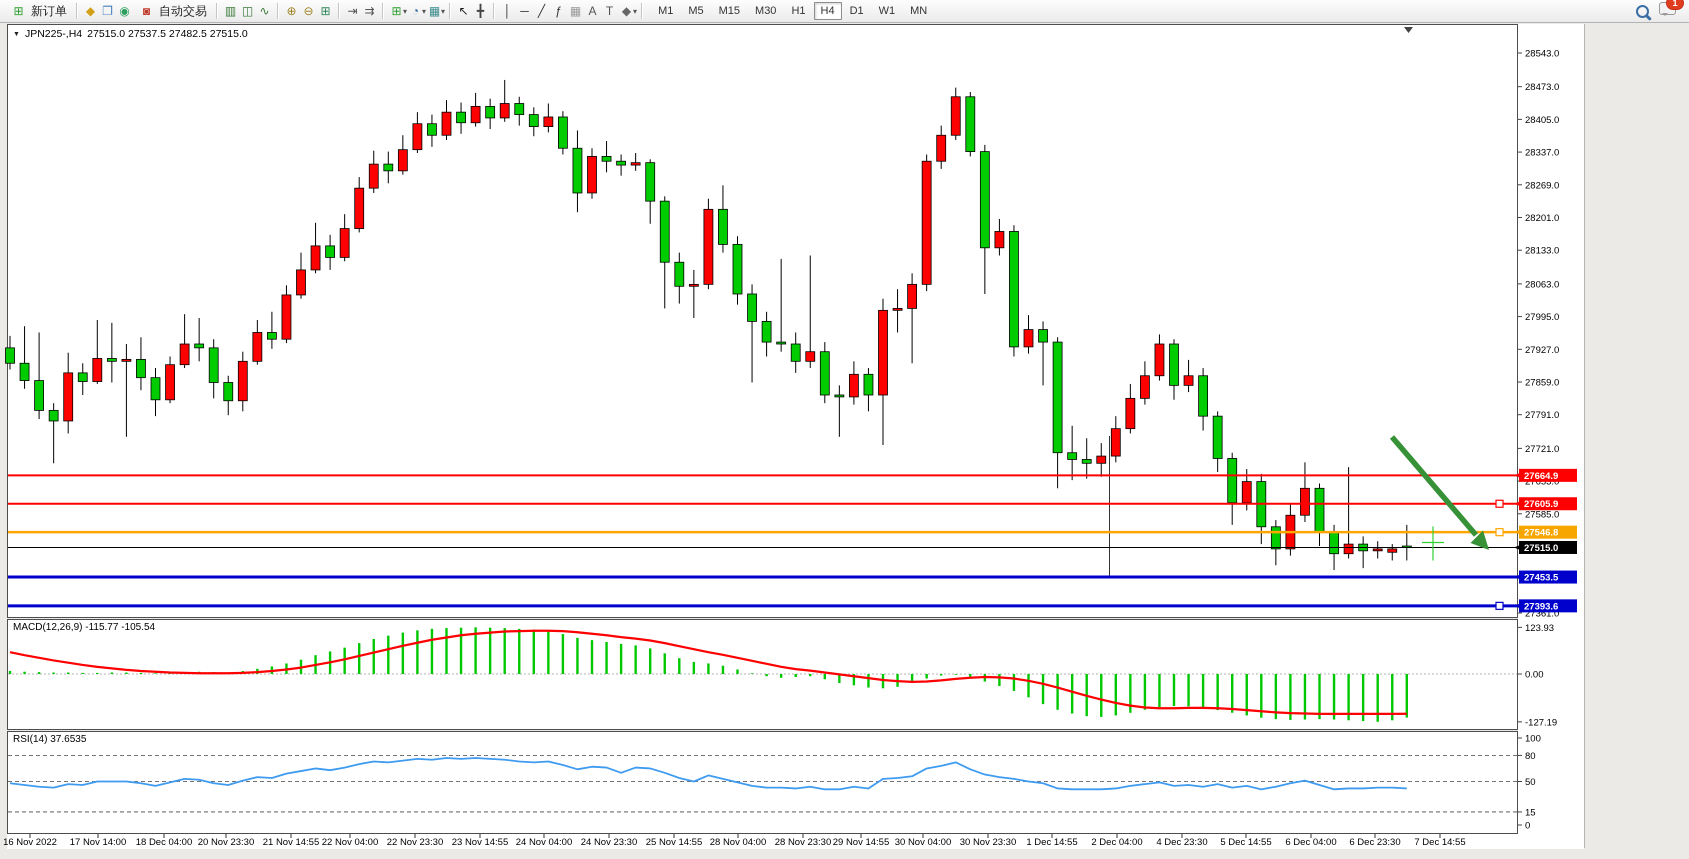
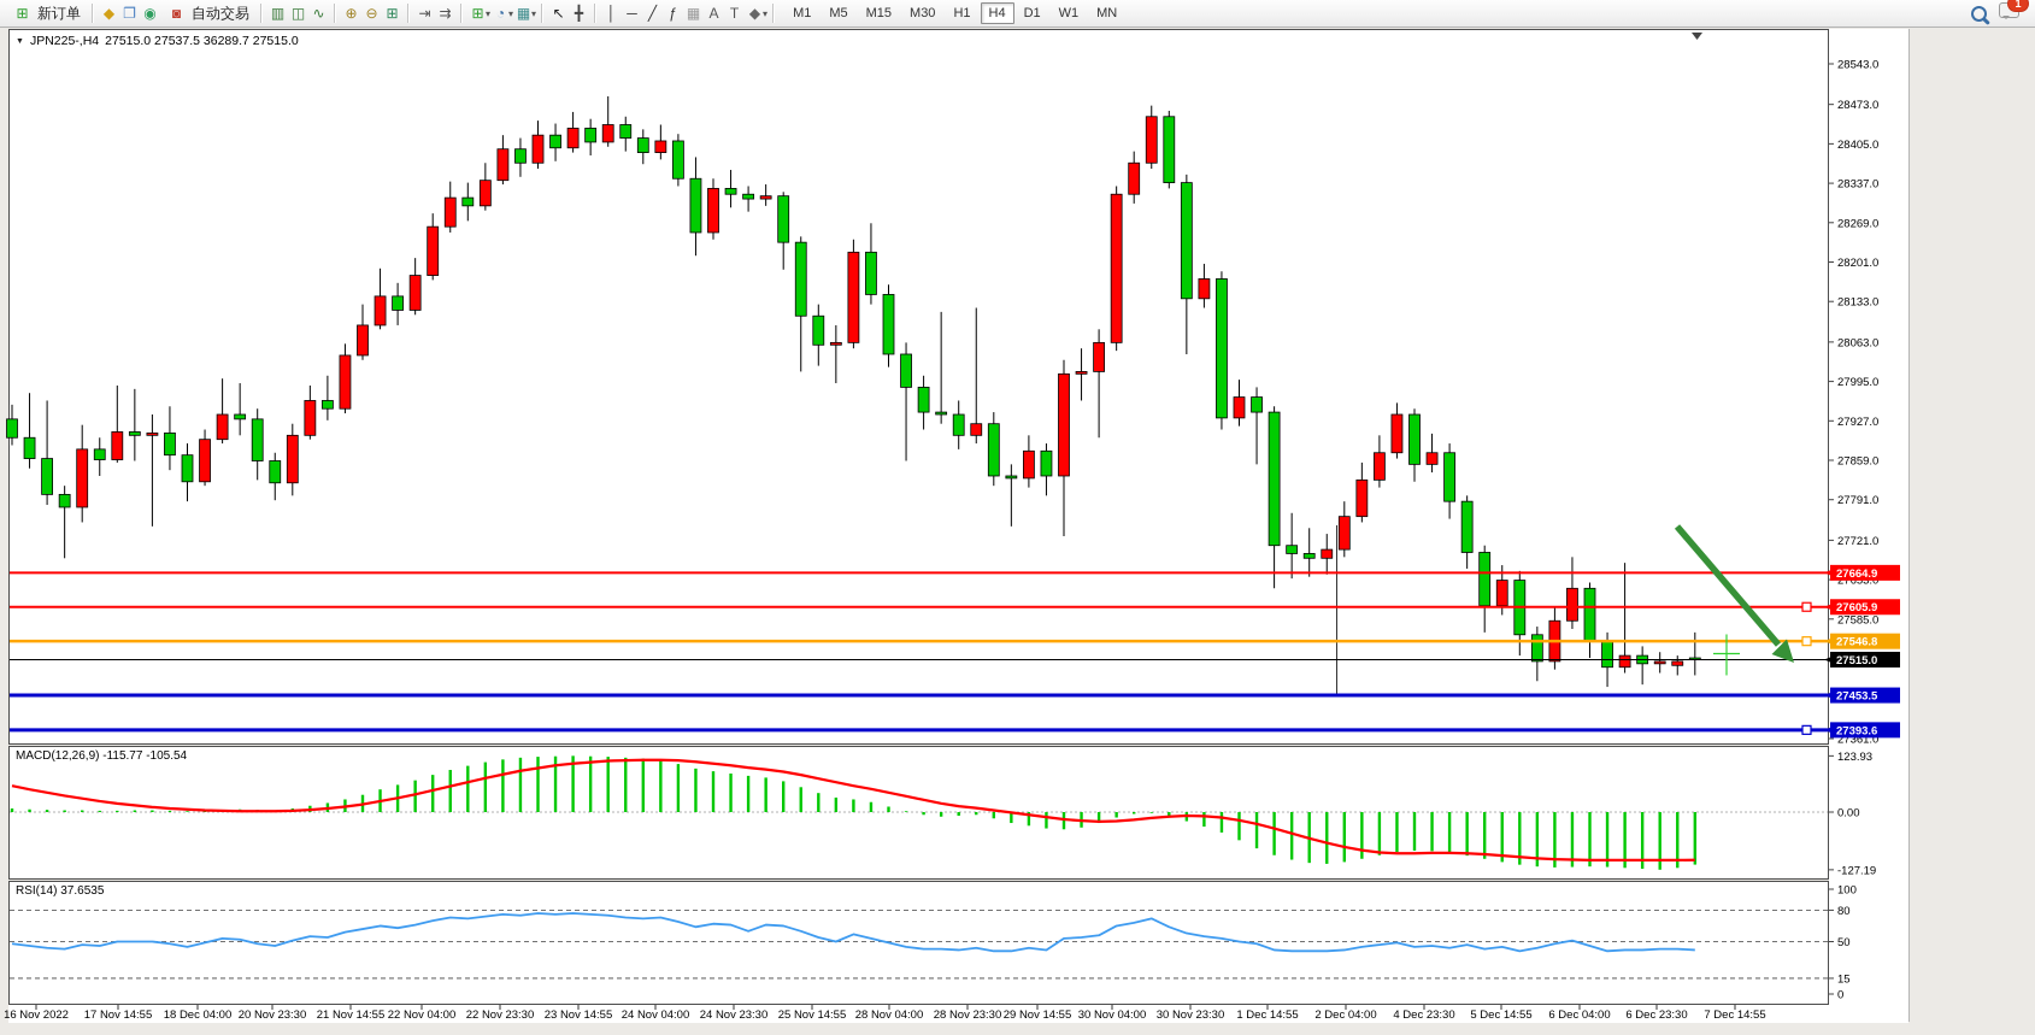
  ⊞
  新订单
  ◆
  ❐
  ◉
  ◙
  自动交易
  ▥
  ◫
  ∿
  ⊕
  ⊖
  ⊞
  ⇥
  ⇉
  ⊞
  ▾
  ◔
  ▾
  ▦
  ▾
  ↖
  ╋
  │
  ─
  ╱
  ƒ
  ▦
  A
  T
  ◆
  ▾
  M1
  M5
  M15
  M30
  H1
  H4
  D1
  W1
  MN
  1
  JPN225-,H4
- 27515.0 27537.5 27482.5 27515.0
+ 27515.0 27537.5 36289.7 27515.0
  MACD(12,26,9) -115.77 -105.54
  RSI(14) 37.6535
  28543.0
  28473.0
  28405.0
  28337.0
  28269.0
  28201.0
  28133.0
  28063.0
  27995.0
  27927.0
  27859.0
  27791.0
  27721.0
  27653.0
  27585.0
  27361.0
  27664.9
  27605.9
  27546.8
  27515.0
  27453.5
  27393.6
  123.93
  0.00
  -127.19
  100
  80
  50
  15
  0
  16 Nov 2022
- 17 Nov 14:00
+ 17 Nov 14:55
  18 Dec 04:00
  20 Nov 23:30
  21 Nov 14:55
  22 Nov 04:00
  22 Nov 23:30
  23 Nov 14:55
  24 Nov 04:00
  24 Nov 23:30
  25 Nov 14:55
  28 Nov 04:00
  28 Nov 23:30
  29 Nov 14:55
  30 Nov 04:00
  30 Nov 23:30
  1 Dec 14:55
  2 Dec 04:00
  4 Dec 23:30
  5 Dec 14:55
  6 Dec 04:00
  6 Dec 23:30
  7 Dec 14:55
